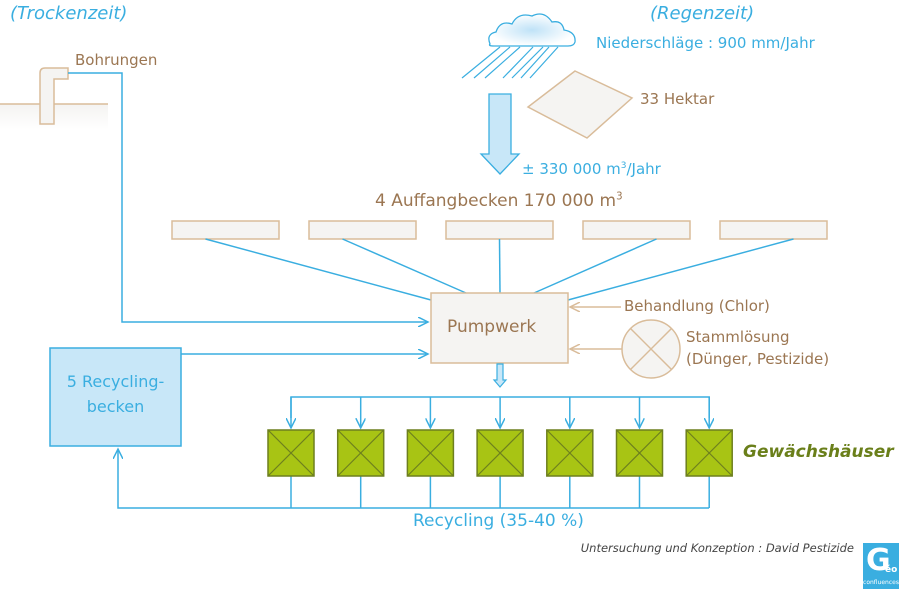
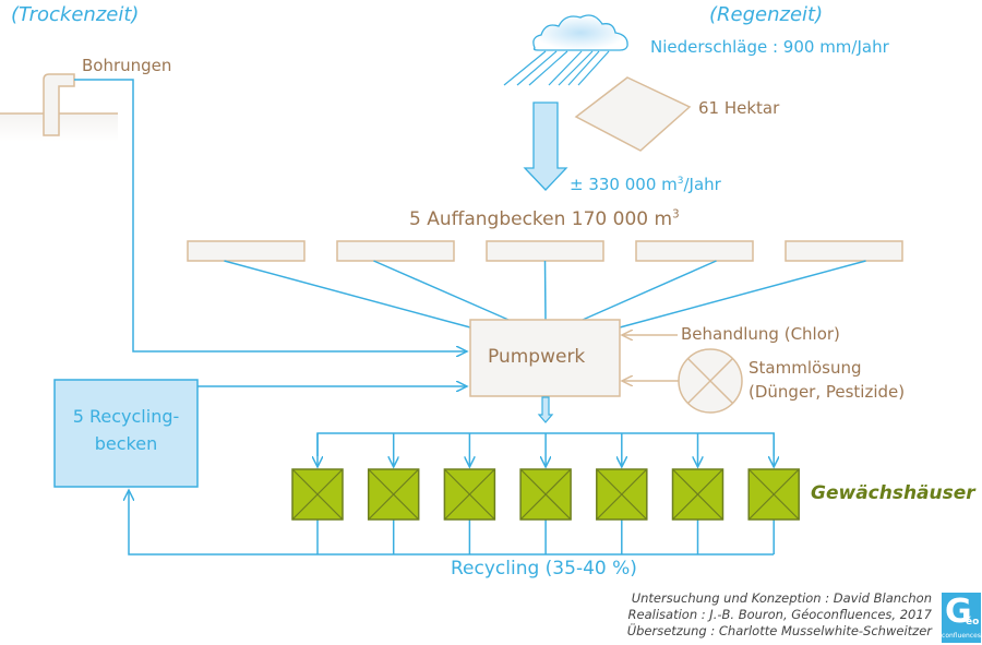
  (Trockenzeit)
  (Regenzeit)
  Bohrungen
  Niederschläge : 900 mm/Jahr
- 33 Hektar
+ 61 Hektar
  ± 330 000 m3/Jahr
- 4 Auffangbecken 170 000 m3
+ 5 Auffangbecken 170 000 m3
  Pumpwerk
  Behandlung (Chlor)
  Stammlösung
  (Dünger, Pestizide)
  5 Recycling-
  becken
  Recycling (35-40 %)
  Gewächshäuser
- Untersuchung und Konzeption : David Pestizide
+ Untersuchung und Konzeption : David Blanchon
+ Realisation : J.-B. Bouron, Géoconfluences, 2017
+ Übersetzung : Charlotte Musselwhite-Schweitzer
  G
  éo
